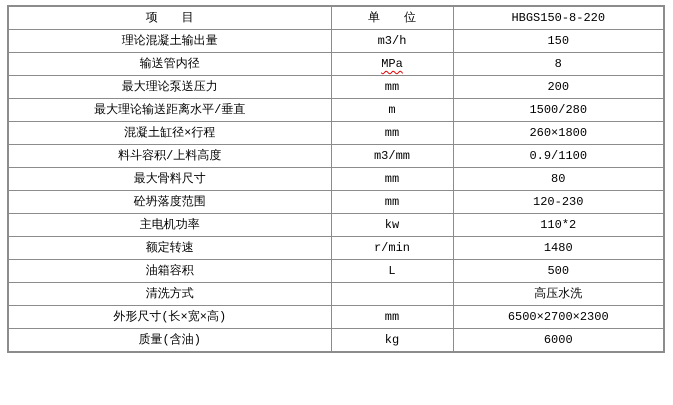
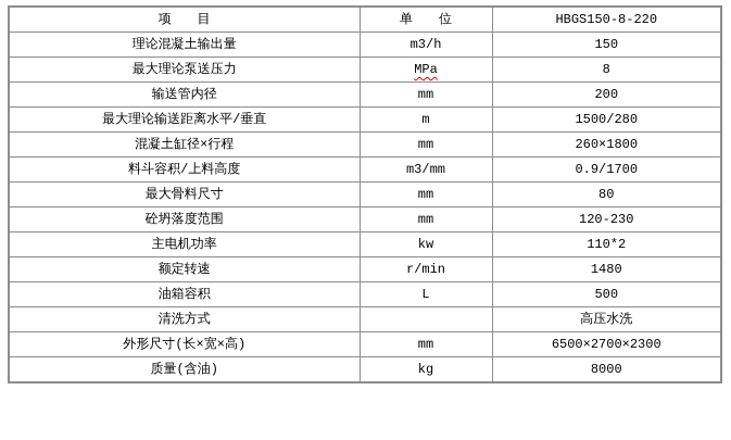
  项 目	单 位	HBGS150-8-220
  理论混凝土输出量	m3/h	150
- 输送管内径	MPa	8
+ 最大理论泵送压力	MPa	8
- 最大理论泵送压力	mm	200
+ 输送管内径	mm	200
  最大理论输送距离水平/垂直	m	1500/280
  混凝土缸径×行程	mm	260×1800
- 料斗容积/上料高度	m3/mm	0.9/1100
+ 料斗容积/上料高度	m3/mm	0.9/1700
  最大骨料尺寸	mm	80
  砼坍落度范围	mm	120-230
  主电机功率	kw	110*2
  额定转速	r/min	1480
  油箱容积	L	500
  清洗方式		高压水洗
  外形尺寸(长×宽×高)	mm	6500×2700×2300
- 质量(含油)	kg	6000
+ 质量(含油)	kg	8000
